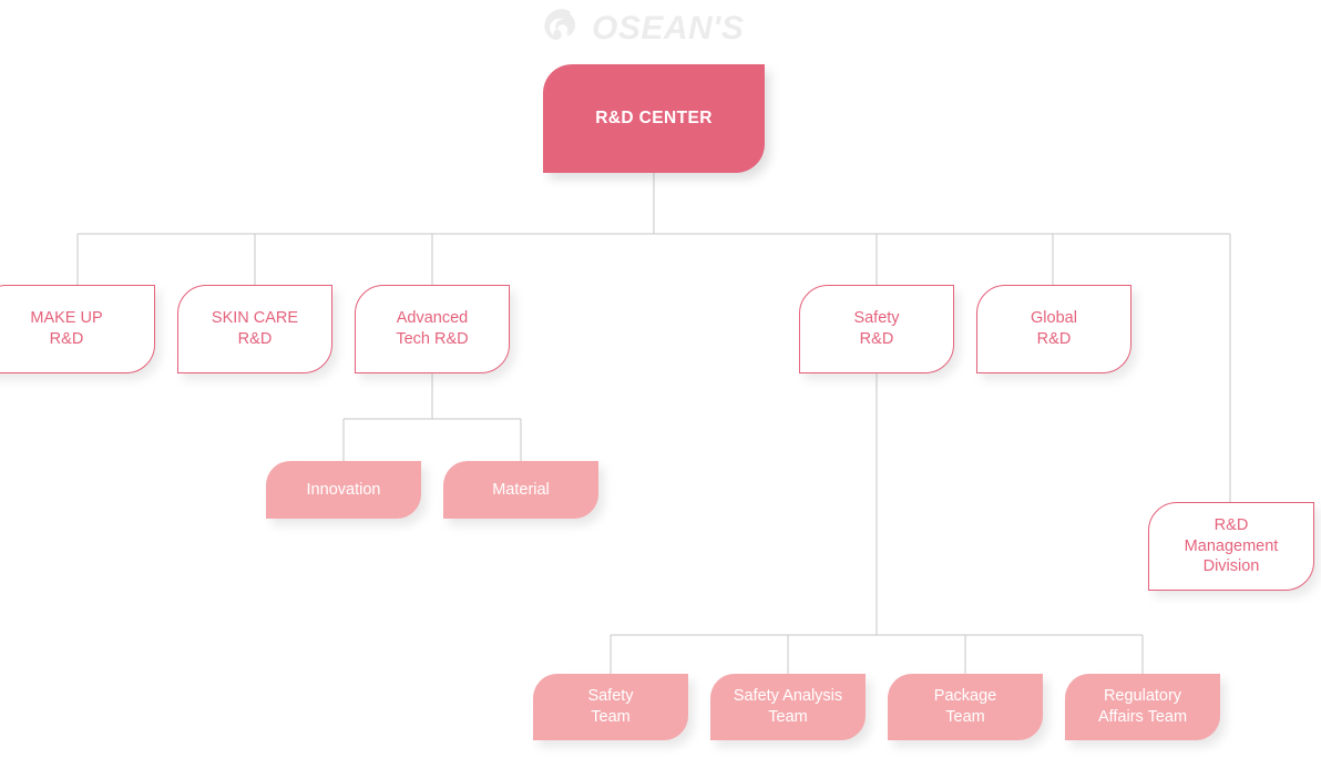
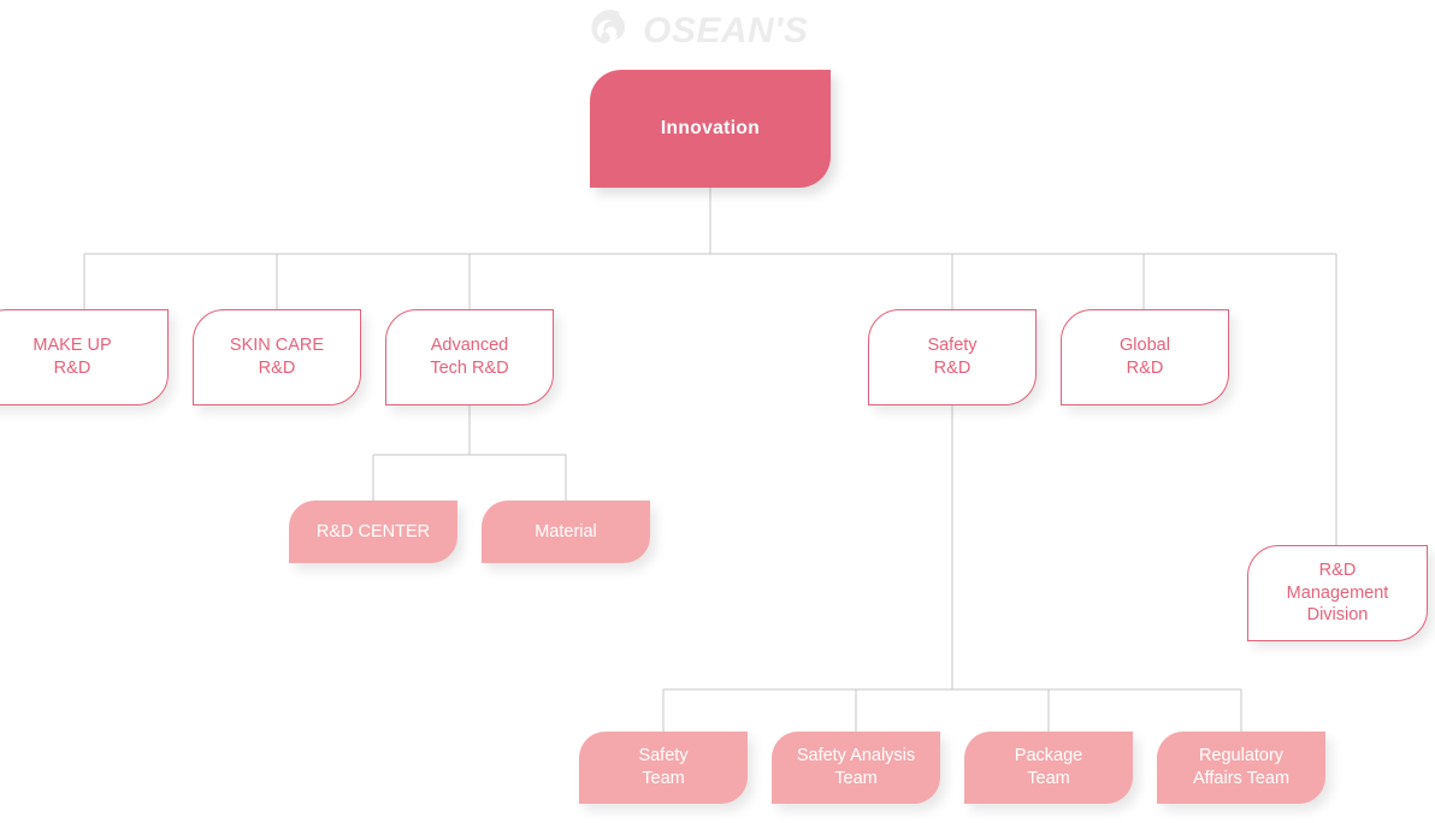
- R&D CENTER
+ Innovation
  MAKE UP
  R&D
  SKIN CARE
  R&D
  Advanced
  Tech R&D
  Safety
  R&D
  Global
  R&D
  R&D
  Management
  Division
- Innovation
+ R&D CENTER
  Material
  Safety
  Team
  Safety Analysis
  Team
  Package
  Team
  Regulatory
  Affairs Team
